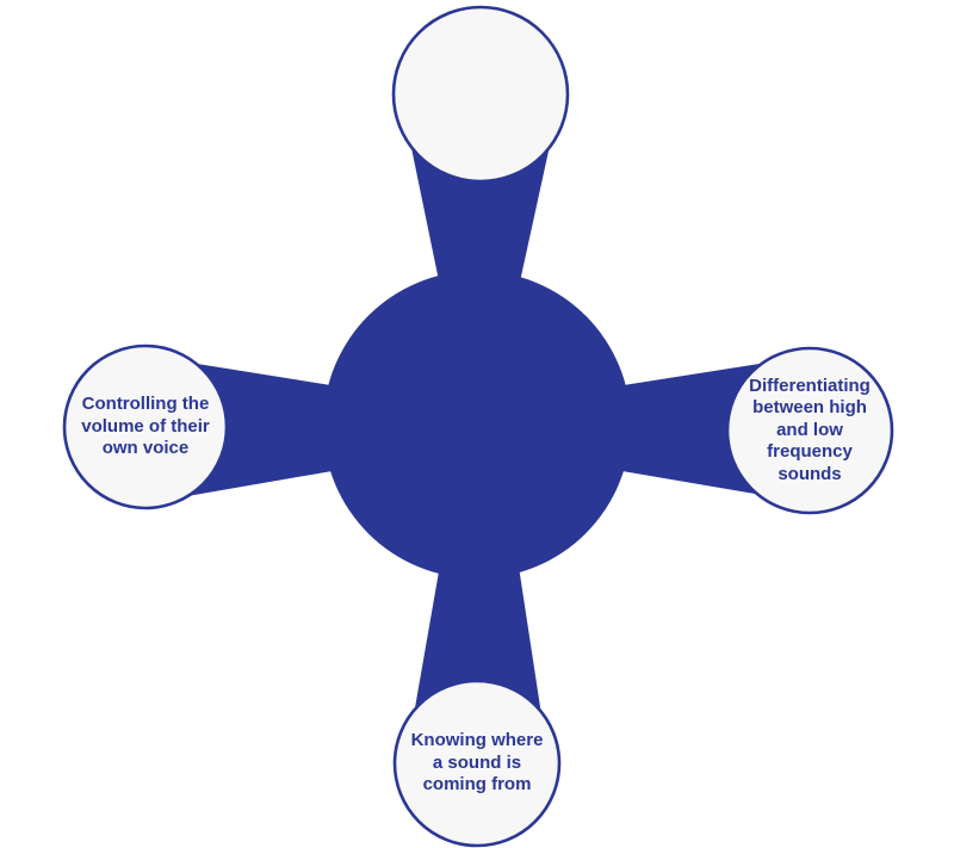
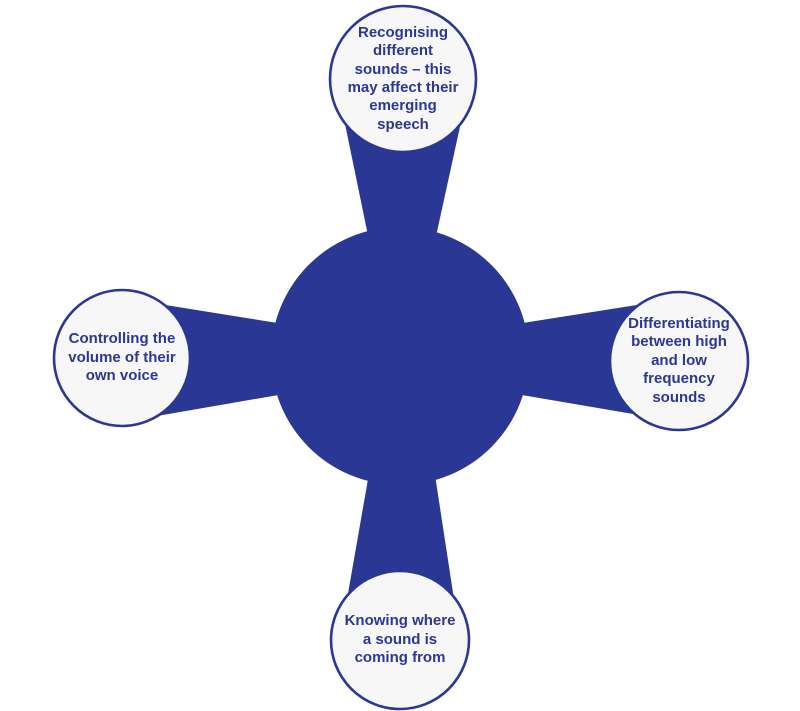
+ Recognising
+ different
+ sounds – this
+ may affect their
+ emerging
+ speech
  Differentiating
  between high
  and low
  frequency
  sounds
  Knowing where
  a sound is
  coming from
  Controlling the
  volume of their
  own voice
